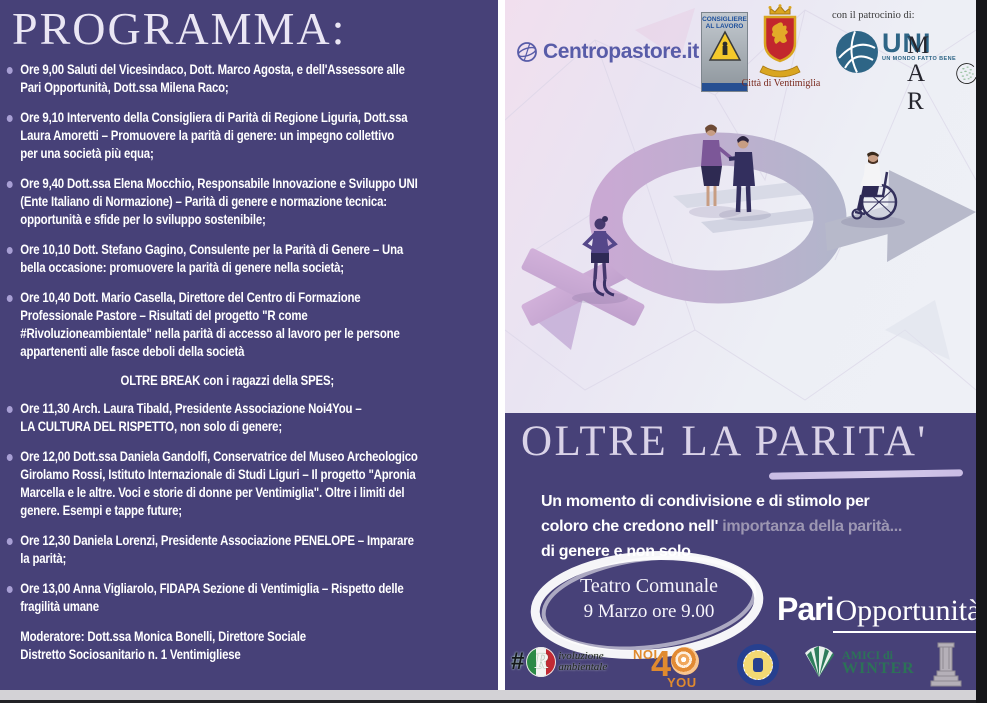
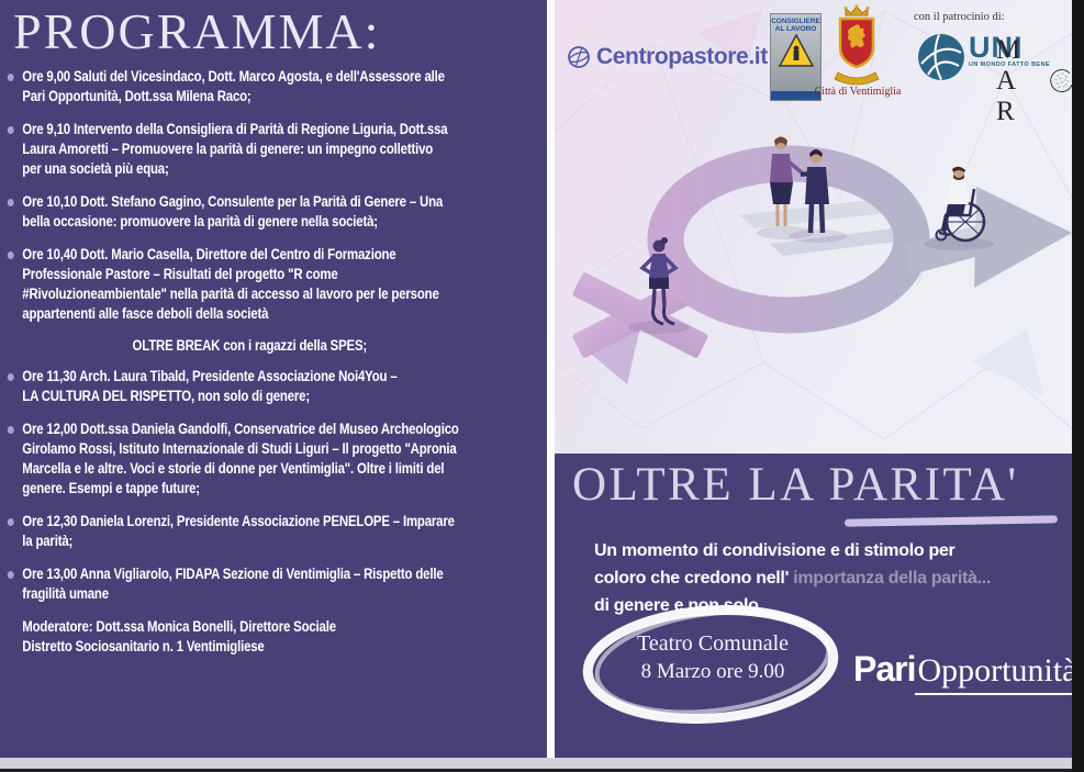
  PROGRAMMA:
  Ore 9,00 Saluti del Vicesindaco, Dott. Marco Agosta, e dell'Assessore alle
  Pari Opportunità, Dott.ssa Milena Raco;
  Ore 9,10 Intervento della Consigliera di Parità di Regione Liguria, Dott.ssa
  Laura Amoretti – Promuovere la parità di genere: un impegno collettivo
  per una società più equa;
- Ore 9,40 Dott.ssa Elena Mocchio, Responsabile Innovazione e Sviluppo UNI
- (Ente Italiano di Normazione) – Parità di genere e normazione tecnica:
- opportunità e sfide per lo sviluppo sostenibile;
  Ore 10,10 Dott. Stefano Gagino, Consulente per la Parità di Genere – Una
  bella occasione: promuovere la parità di genere nella società;
  Ore 10,40 Dott. Mario Casella, Direttore del Centro di Formazione
  Professionale Pastore – Risultati del progetto "R come
  #Rivoluzioneambientale" nella parità di accesso al lavoro per le persone
  appartenenti alle fasce deboli della società
  OLTRE BREAK con i ragazzi della SPES;
  Ore 11,30 Arch. Laura Tibald, Presidente Associazione Noi4You –
  LA CULTURA DEL RISPETTO, non solo di genere;
  Ore 12,00 Dott.ssa Daniela Gandolfi, Conservatrice del Museo Archeologico
  Girolamo Rossi, Istituto Internazionale di Studi Liguri – Il progetto "Apronia
  Marcella e le altre. Voci e storie di donne per Ventimiglia". Oltre i limiti del
  genere. Esempi e tappe future;
  Ore 12,30 Daniela Lorenzi, Presidente Associazione PENELOPE – Imparare
  la parità;
  Ore 13,00 Anna Vigliarolo, FIDAPA Sezione di Ventimiglia – Rispetto delle
  fragilità umane
  Moderatore: Dott.ssa Monica Bonelli, Direttore Sociale
  Distretto Sociosanitario n. 1 Ventimigliese
  Centropastore.it
  Città di Ventimiglia
  con il patrocinio di:
  UNI
  M A R
  OLTRE LA PARITA'
  Un momento di condivisione e di stimolo per
  coloro che credono nell' importanza della parità...
  di genere e noo
  Teatro Comunale
- 9 Marzo ore 9.00
+ 8 Marzo ore 9.00
  Pari
  Opportunità
- #
- R
- ivoluzione
- ambientale
- NOI
- 4
- YOU
- AMICI di
- WINTER
